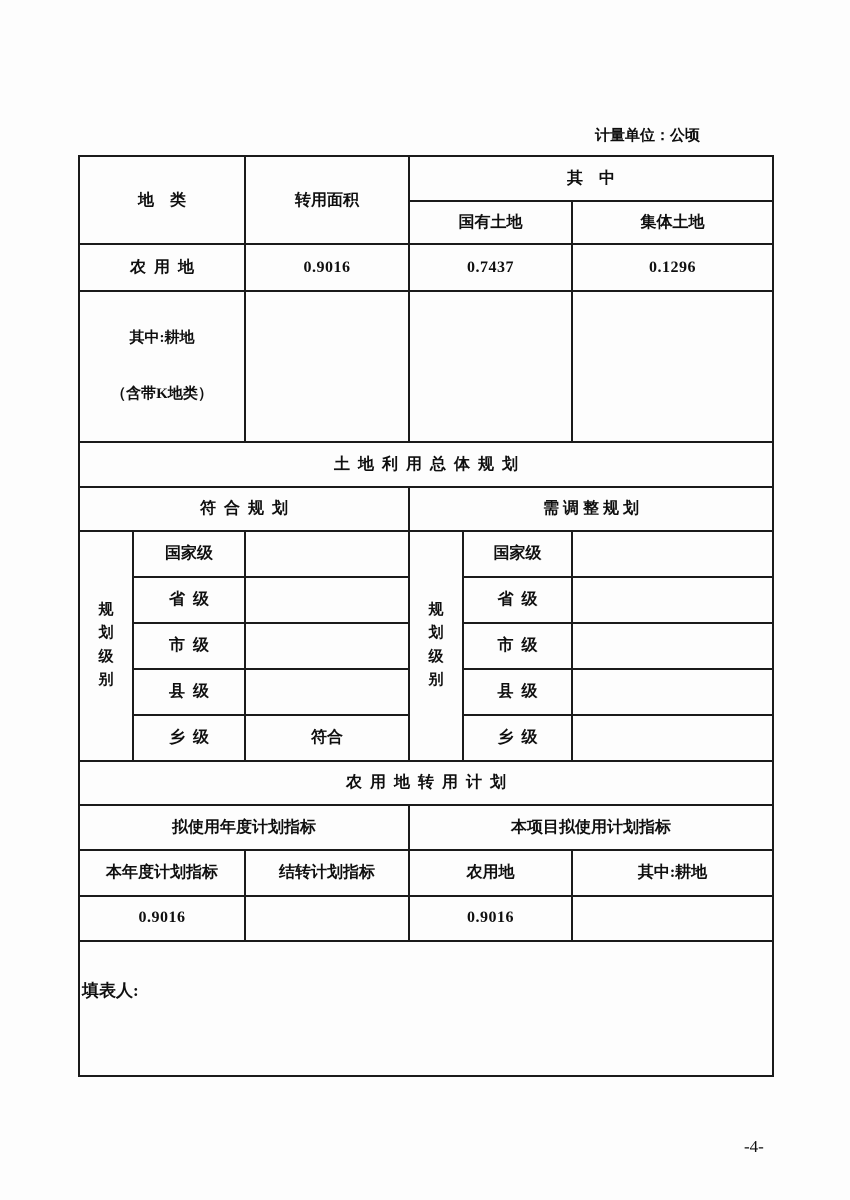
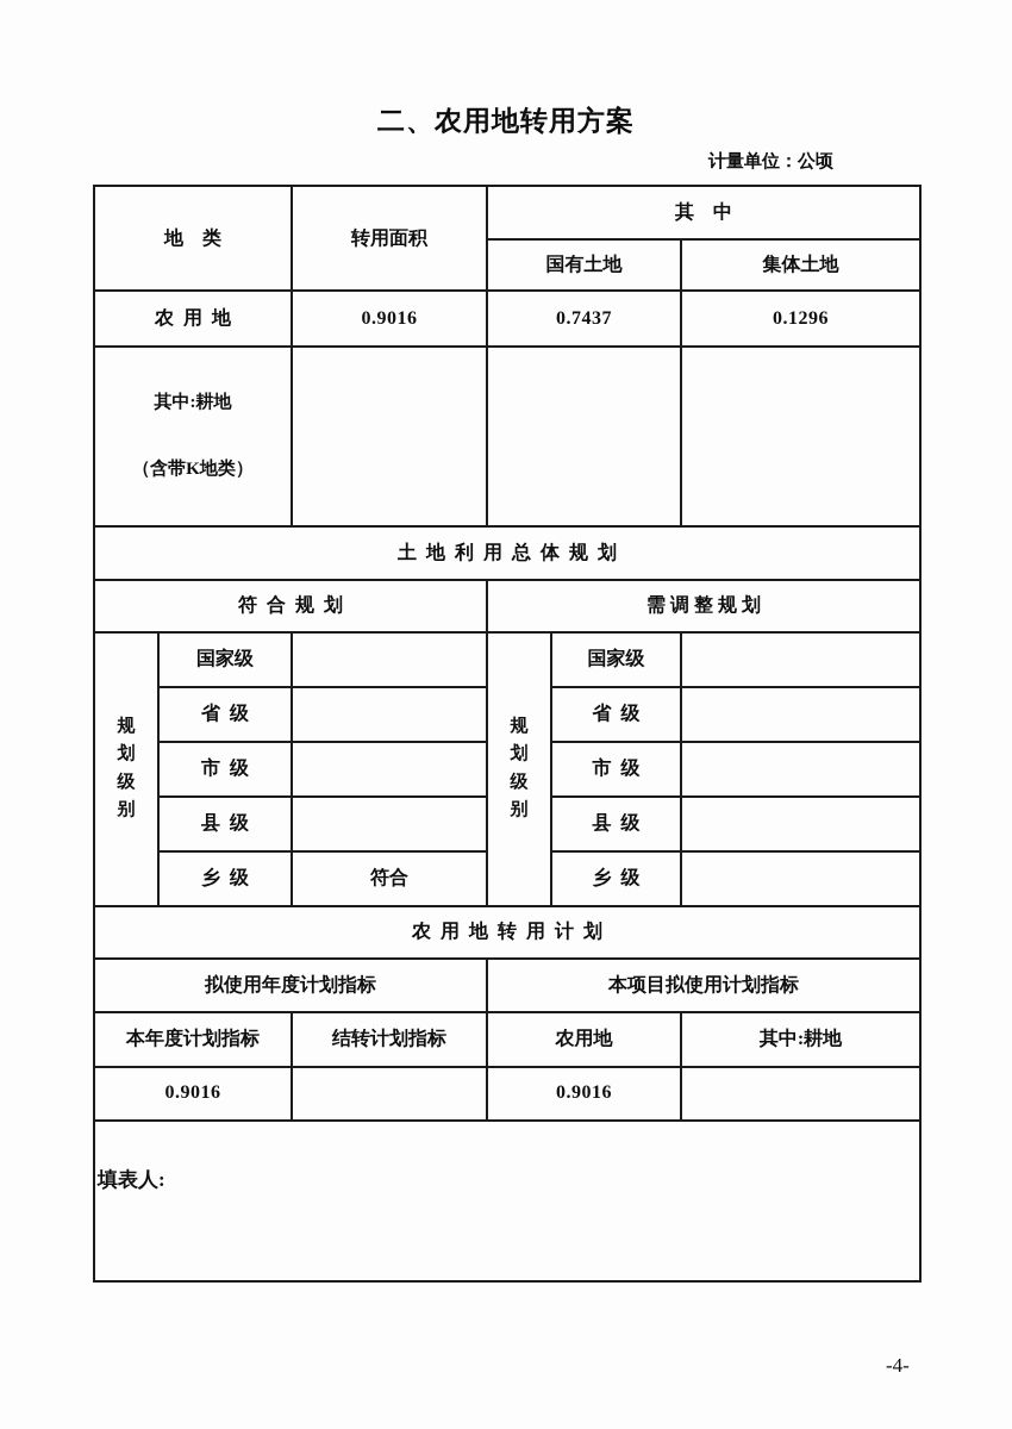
+ 二、农用地转用方案
  计量单位：公顷
  地 类	转用面积	其 中
  国有土地	集体土地
  农 用 地	0.9016	0.7437	0.1296
  其中:耕地 （含带K地类）
  土 地 利 用 总 体 规 划
  符 合 规 划	需 调 整 规 划
  规划级别	国家级		规划级别	国家级
  省 级		省 级
  市 级		市 级
  县 级		县 级
  乡 级	符合	乡 级
  农 用 地 转 用 计 划
  拟使用年度计划指标	本项目拟使用计划指标
  本年度计划指标	结转计划指标	农用地	其中:耕地
  0.9016		0.9016
  填表人:
  -4-
